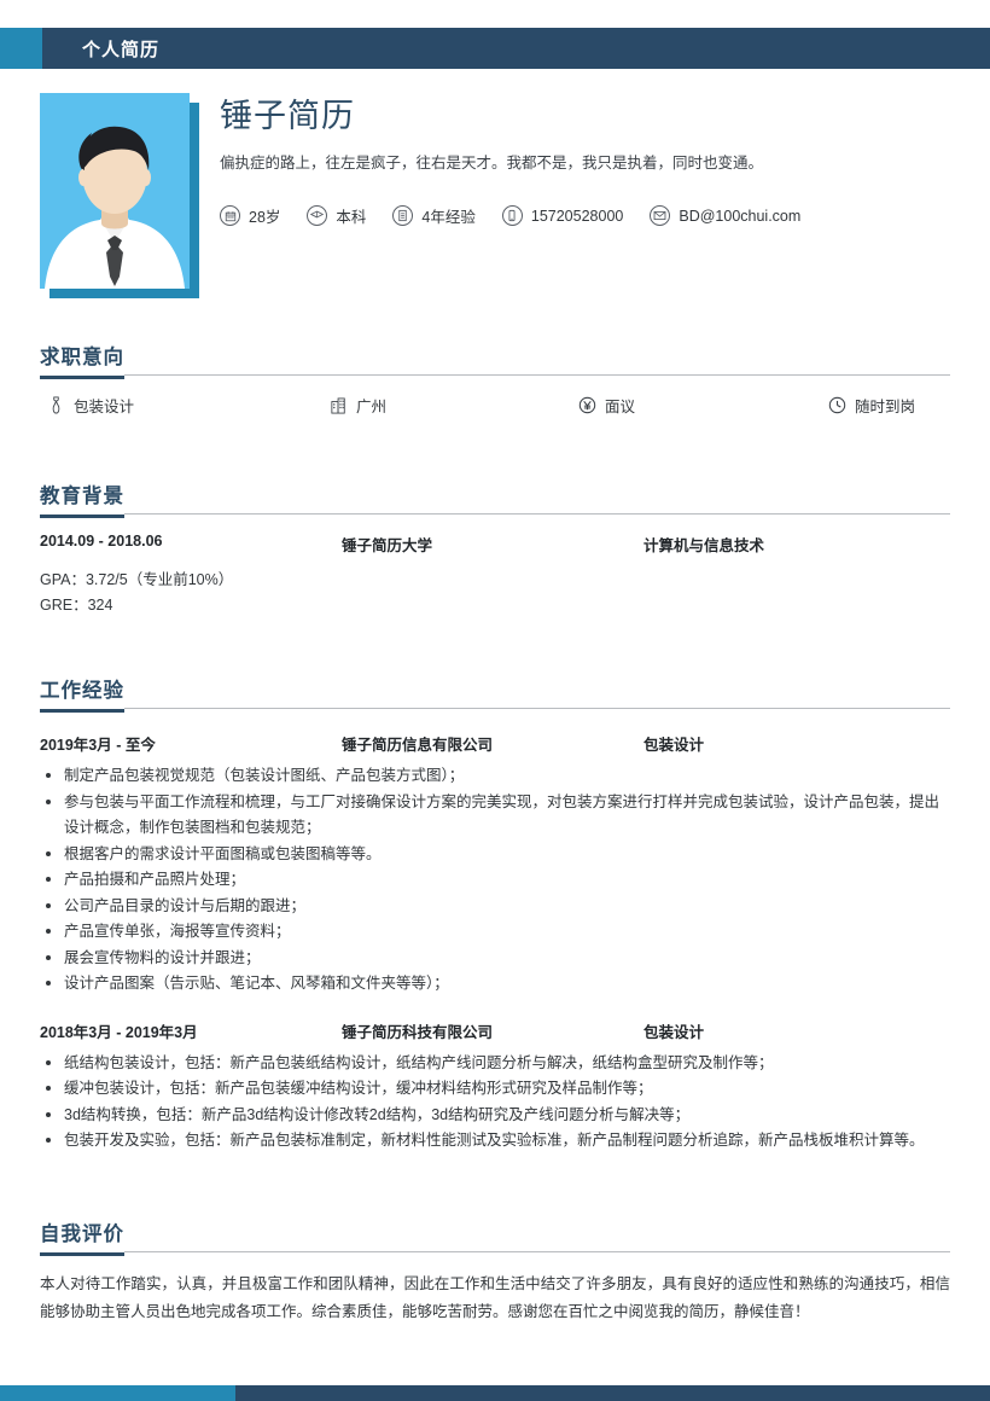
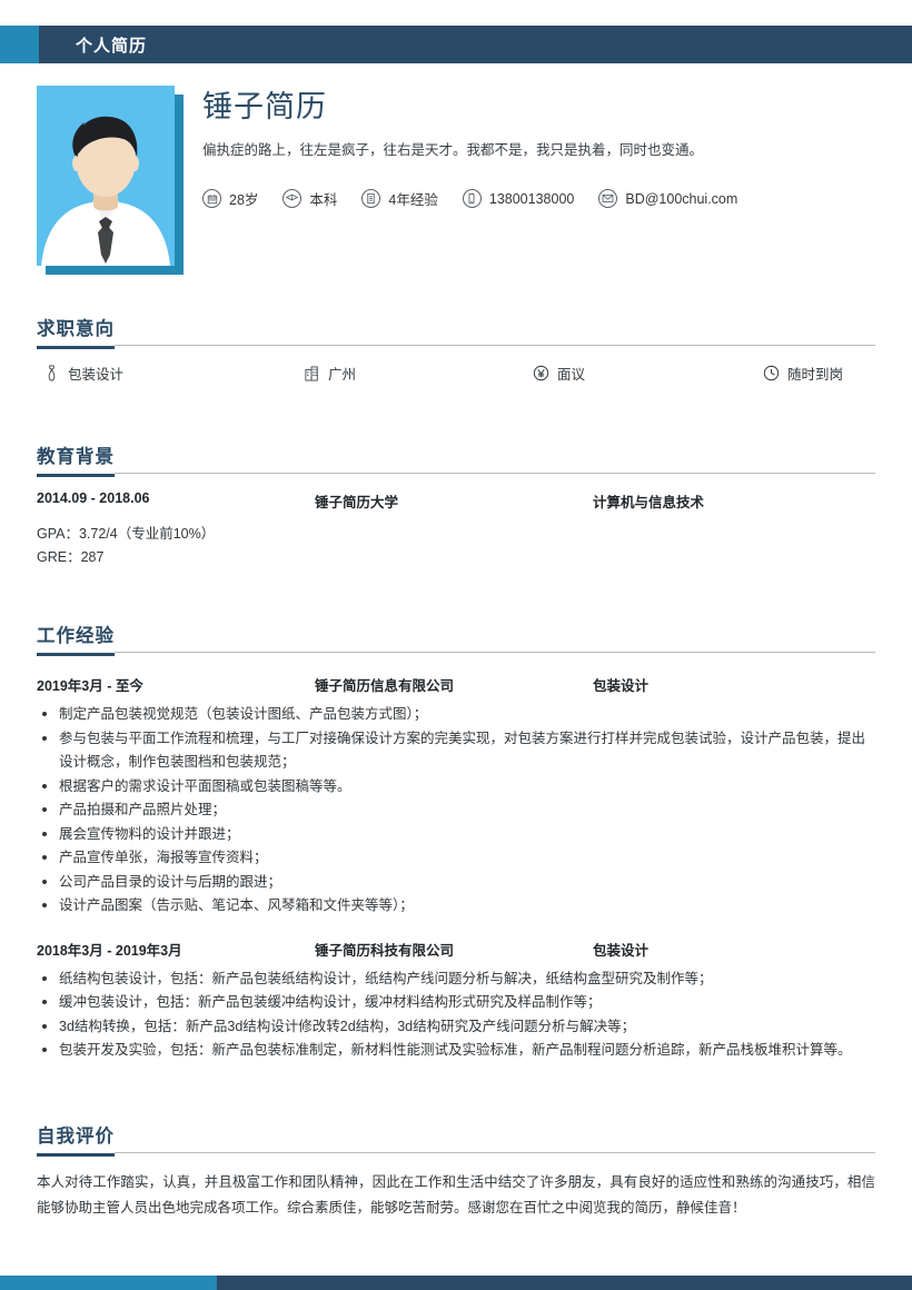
  个人简历
  锤子简历
  偏执症的路上，往左是疯子，往右是天才。我都不是，我只是执着，同时也变通。
  28岁
  本科
  4年经验
- 15720528000
+ 13800138000
  BD@100chui.com
  求职意向
  包装设计
  广州
  面议
  随时到岗
  教育背景
  2014.09 - 2018.06
  锤子简历大学
  计算机与信息技术
- GPA：3.72/5（专业前10%）
+ GPA：3.72/4（专业前10%）
- GRE：324
+ GRE：287
  工作经验
  2019年3月 - 至今
  锤子简历信息有限公司
  包装设计
  制定产品包装视觉规范（包装设计图纸、产品包装方式图）；
  参与包装与平面工作流程和梳理，与工厂对接确保设计方案的完美实现，对包装方案进行打样并完成包装试验，设计产品包装，提出设计概念，制作包装图档和包装规范；
  根据客户的需求设计平面图稿或包装图稿等等。
  产品拍摄和产品照片处理；
- 公司产品目录的设计与后期的跟进；
+ 展会宣传物料的设计并跟进；
  产品宣传单张，海报等宣传资料；
- 展会宣传物料的设计并跟进；
+ 公司产品目录的设计与后期的跟进；
  设计产品图案（告示贴、笔记本、风琴箱和文件夹等等）；
  2018年3月 - 2019年3月
  锤子简历科技有限公司
  包装设计
  纸结构包装设计，包括：新产品包装纸结构设计，纸结构产线问题分析与解决，纸结构盒型研究及制作等；
  缓冲包装设计，包括：新产品包装缓冲结构设计，缓冲材料结构形式研究及样品制作等；
  3d结构转换，包括：新产品3d结构设计修改转2d结构，3d结构研究及产线问题分析与解决等；
  包装开发及实验，包括：新产品包装标准制定，新材料性能测试及实验标准，新产品制程问题分析追踪，新产品栈板堆积计算等。
  自我评价
  本人对待工作踏实，认真，并且极富工作和团队精神，因此在工作和生活中结交了许多朋友，具有良好的适应性和熟练的沟通技巧，相信能够协助主管人员出色地完成各项工作。综合素质佳，能够吃苦耐劳。感谢您在百忙之中阅览我的简历，静候佳音！
